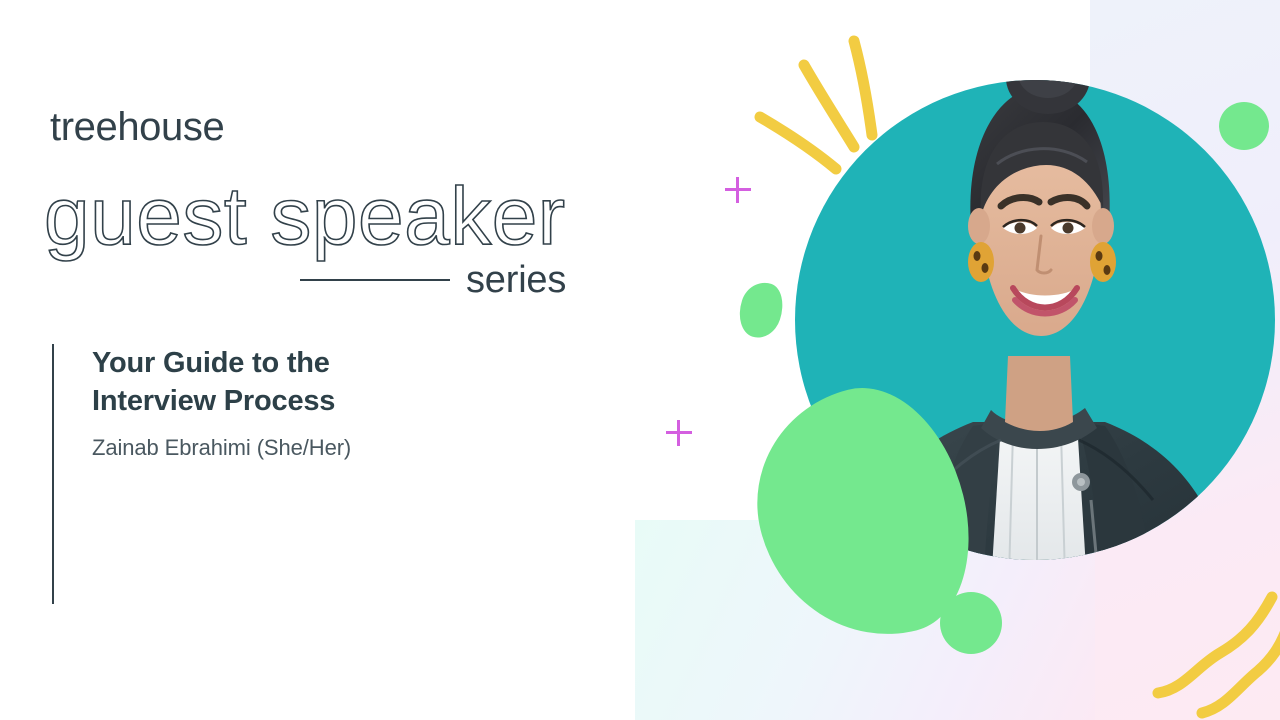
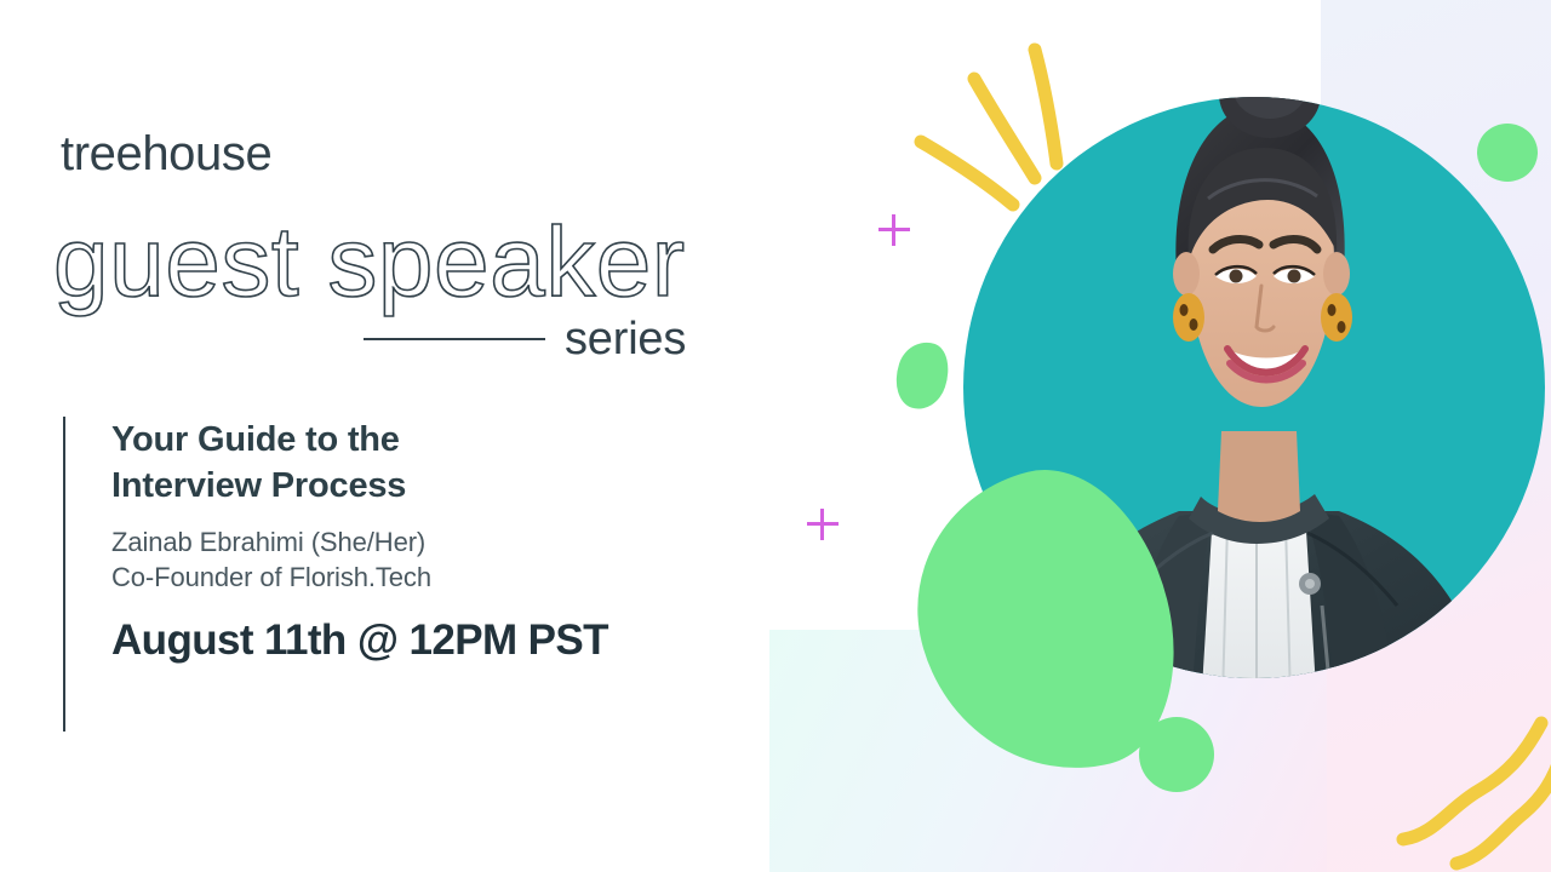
  treehouse
  guest speaker
  series
  Your Guide to the
  Interview Process
  Zainab Ebrahimi (She/Her)
+ Co-Founder of Florish.Tech
+ August 11th @ 12PM PST
